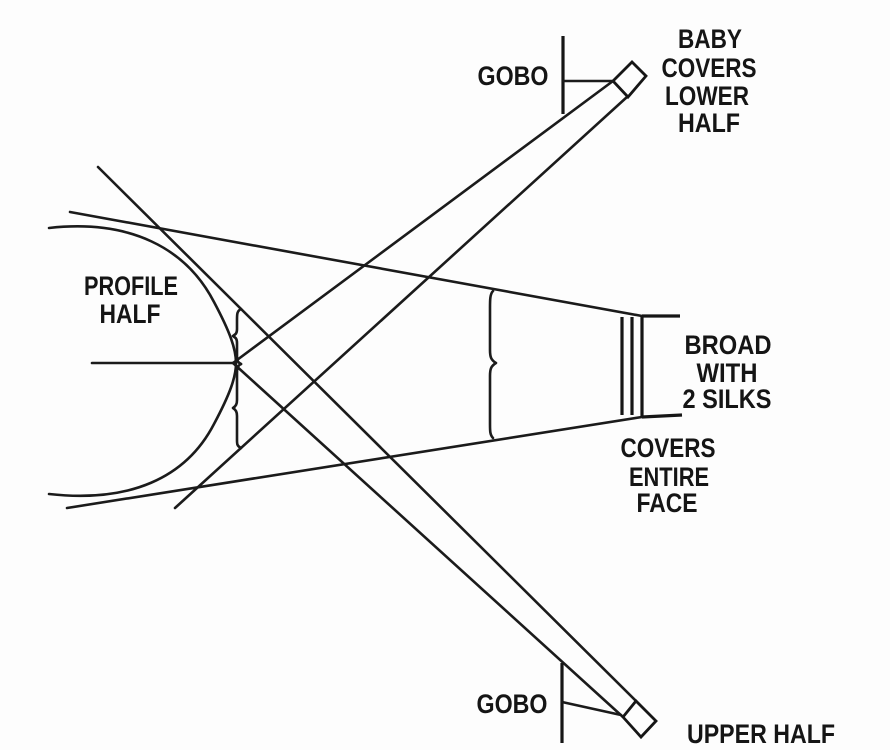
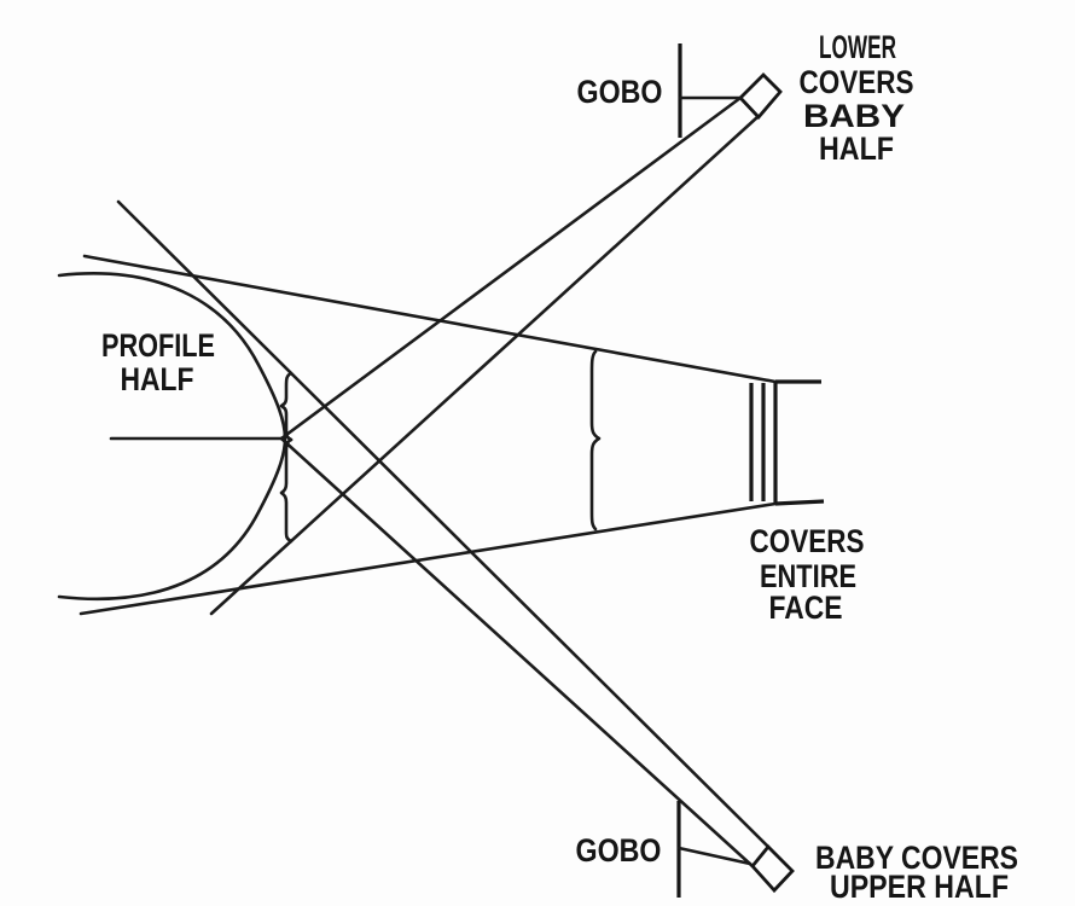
  PROFILE
  HALF
  GOBO
- BABY
+ LOWER
  COVERS
- LOWER
+ BABY
  HALF
- BROAD
- WITH
- 2 SILKS
  COVERS
  ENTIRE
  FACE
  GOBO
+ BABY COVERS
  UPPER HALF
